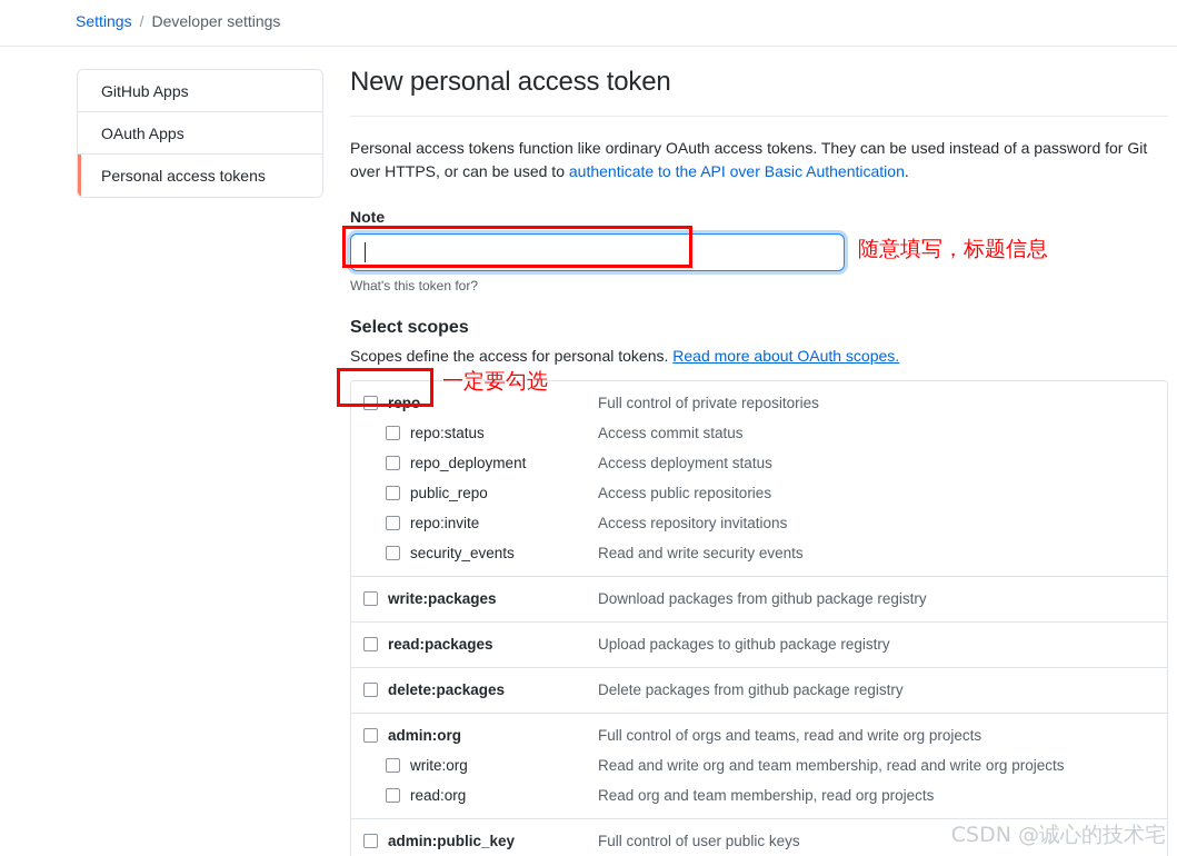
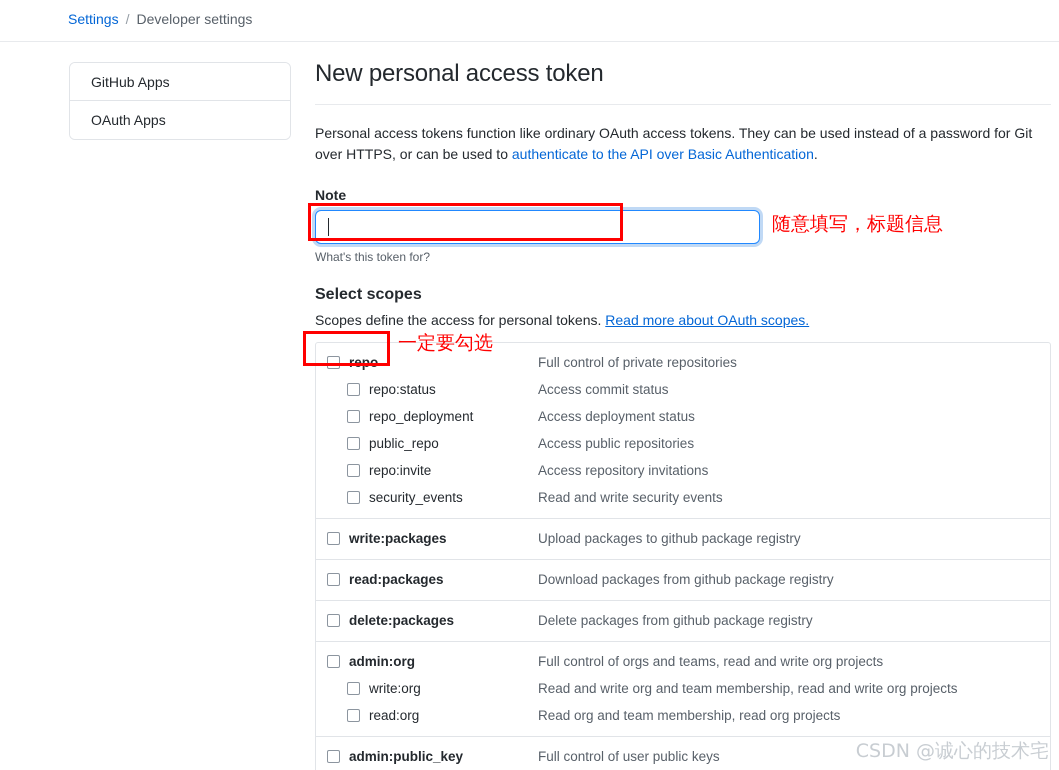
  Settings
  /
  Developer settings
  GitHub Apps
  OAuth Apps
- Personal access tokens
  New personal access token
  Personal access tokens function like ordinary OAuth access tokens. They can be used instead of a password for Git over HTTPS, or can be used to authenticate to the API over Basic Authentication.
  Note
  What's this token for?
  Select scopes
  Scopes define the access for personal tokens. Read more about OAuth scopes.
  repo
  Full control of private repositories
  repo:status
  Access commit status
  repo_deployment
  Access deployment status
  public_repo
  Access public repositories
  repo:invite
  Access repository invitations
  security_events
  Read and write security events
  write:packages
- Download packages from github package registry
+ Upload packages to github package registry
  read:packages
- Upload packages to github package registry
+ Download packages from github package registry
  delete:packages
  Delete packages from github package registry
  admin:org
  Full control of orgs and teams, read and write org projects
  write:org
  Read and write org and team membership, read and write org projects
  read:org
  Read org and team membership, read org projects
  admin:public_key
  Full control of user public keys
  随意填写，标题信息
  一定要勾选
  CSDN @诚心的技术宅
